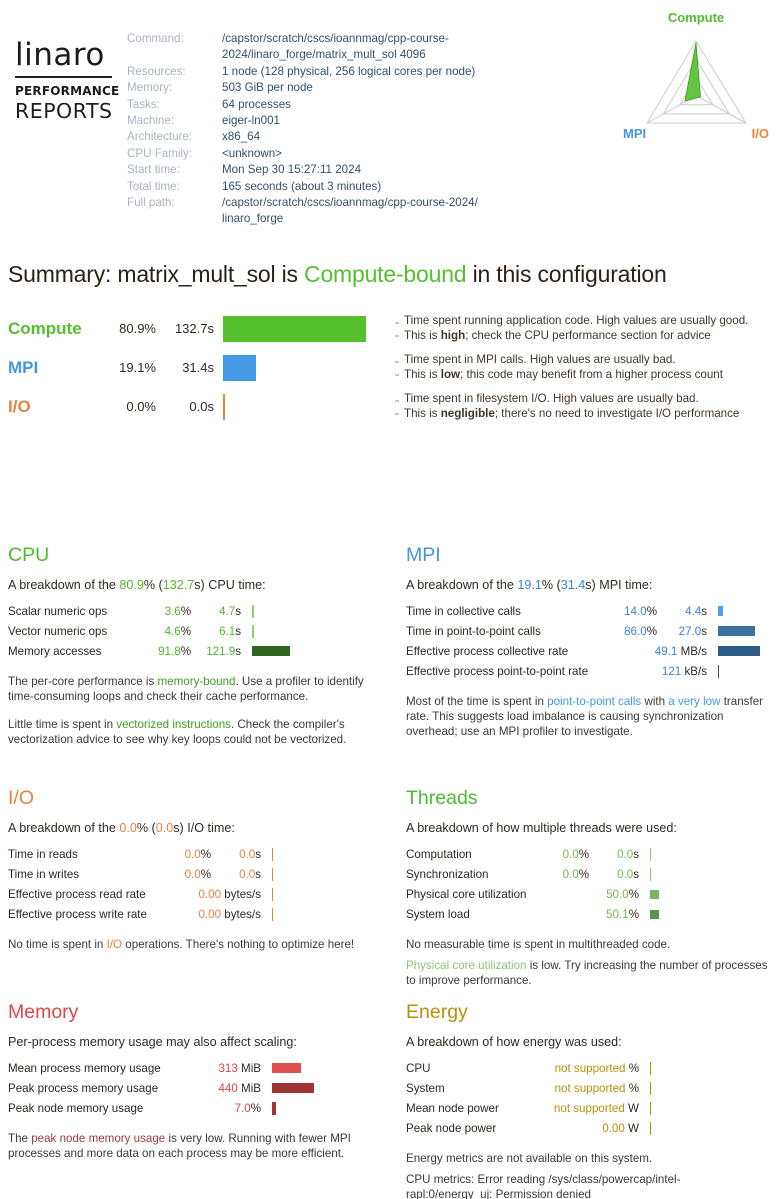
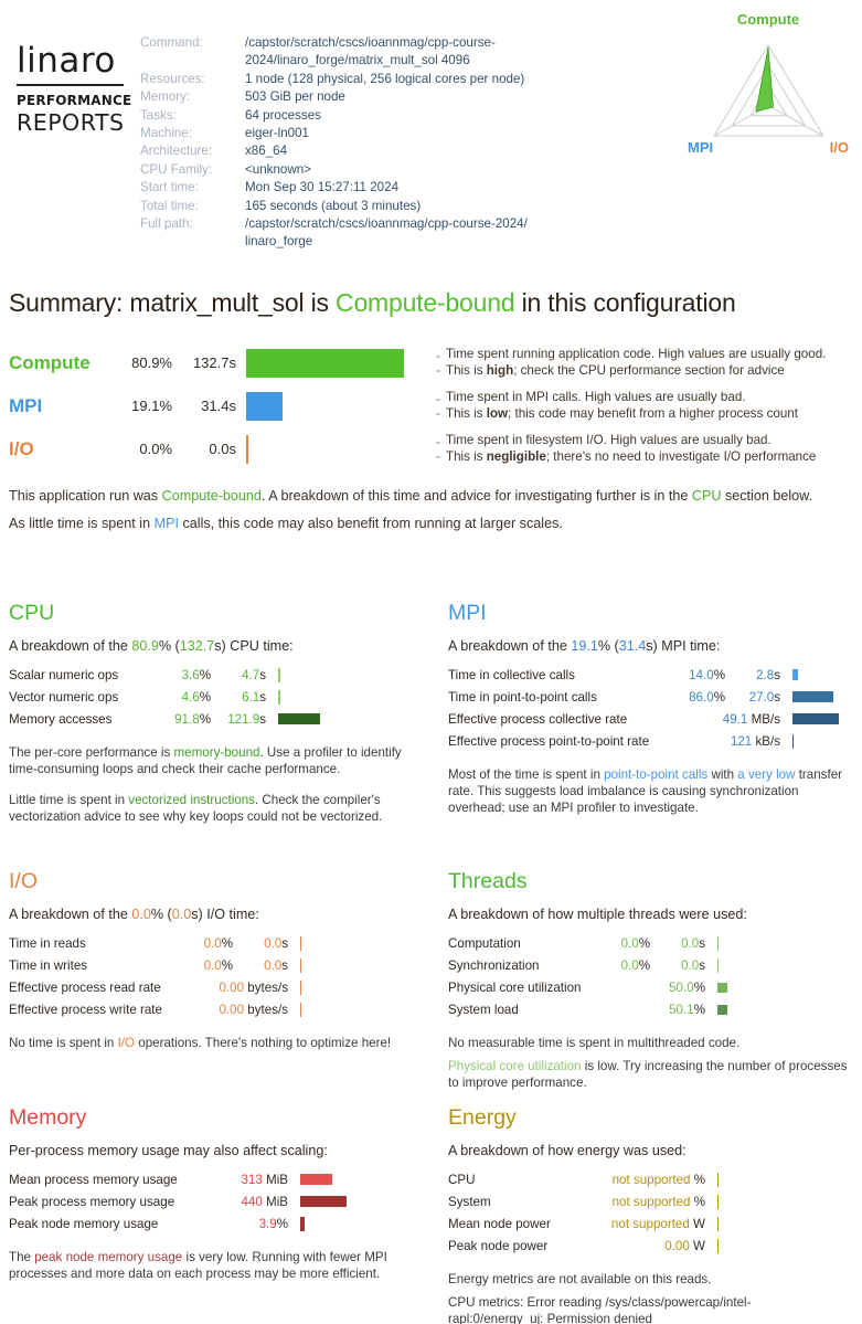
  linaro
  PERFORMANCE
  REPORTS
  Command:
  /capstor/scratch/cscs/ioannmag/cpp-course-
  2024/linaro_forge/matrix_mult_sol 4096
  Resources:
  1 node (128 physical, 256 logical cores per node)
  Memory:
  503 GiB per node
  Tasks:
  64 processes
  Machine:
  eiger-ln001
  Architecture:
  x86_64
  CPU Family:
  <unknown>
  Start time:
  Mon Sep 30 15:27:11 2024
  Total time:
  165 seconds (about 3 minutes)
  Full path:
  /capstor/scratch/cscs/ioannmag/cpp-course-2024/
  linaro_forge
  Compute
  MPI
  I/O
  Summary: matrix_mult_sol is Compute-bound in this configuration
  Compute
  80.9%
  132.7s
  Time spent running application code. High values are usually good.
  This is high; check the CPU performance section for advice
  MPI
  19.1%
  31.4s
  Time spent in MPI calls. High values are usually bad.
  This is low; this code may benefit from a higher process count
  I/O
  0.0%
  0.0s
  Time spent in filesystem I/O. High values are usually bad.
  This is negligible; there's no need to investigate I/O performance
+ This application run was Compute-bound. A breakdown of this time and advice for investigating further is in the CPU section below.
+ As little time is spent in MPI calls, this code may also benefit from running at larger scales.
  CPU
  A breakdown of the 80.9% (132.7s) CPU time:
  Scalar numeric ops
  3.6%
  4.7s
  Vector numeric ops
  4.6%
  6.1s
  Memory accesses
  91.8%
  121.9s
  The per-core performance is memory-bound. Use a profiler to identify time-consuming loops and check their cache performance.
  Little time is spent in vectorized instructions. Check the compiler's vectorization advice to see why key loops could not be vectorized.
  MPI
  A breakdown of the 19.1% (31.4s) MPI time:
  Time in collective calls
  14.0%
- 4.4s
+ 2.8s
  Time in point-to-point calls
  86.0%
  27.0s
  Effective process collective rate
  49.1 MB/s
  Effective process point-to-point rate
  121 kB/s
  Most of the time is spent in point-to-point calls with a very low transfer rate. This suggests load imbalance is causing synchronization overhead; use an MPI profiler to investigate.
  I/O
  A breakdown of the 0.0% (0.0s) I/O time:
  Time in reads
  0.0%
  0.0s
  Time in writes
  0.0%
  0.0s
  Effective process read rate
  0.00 bytes/s
  Effective process write rate
  0.00 bytes/s
  No time is spent in I/O operations. There's nothing to optimize here!
  Threads
  A breakdown of how multiple threads were used:
  Computation
  0.0%
  0.0s
  Synchronization
  0.0%
  0.0s
  Physical core utilization
  50.0%
  System load
  50.1%
  No measurable time is spent in multithreaded code.
  Physical core utilization is low. Try increasing the number of processes to improve performance.
  Memory
  Per-process memory usage may also affect scaling:
  Mean process memory usage
  313 MiB
  Peak process memory usage
  440 MiB
  Peak node memory usage
- 7.0%
+ 3.9%
  The peak node memory usage is very low. Running with fewer MPI processes and more data on each process may be more efficient.
  Energy
  A breakdown of how energy was used:
  CPU
  not supported %
  System
  not supported %
  Mean node power
  not supported W
  Peak node power
  0.00 W
- Energy metrics are not available on this system.
+ Energy metrics are not available on this reads.
  CPU metrics: Error reading /sys/class/powercap/intel-
  rapl:0/energy_uj: Permission denied
